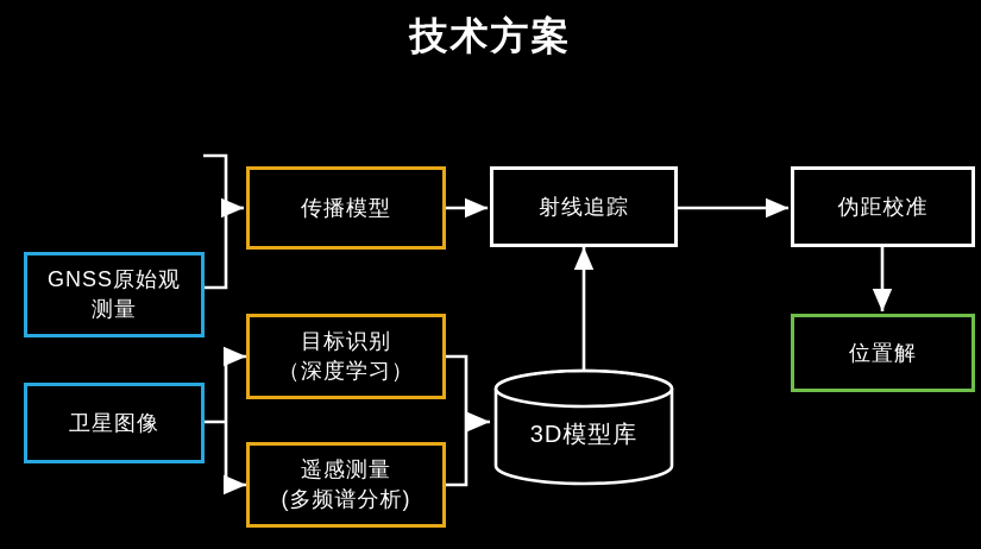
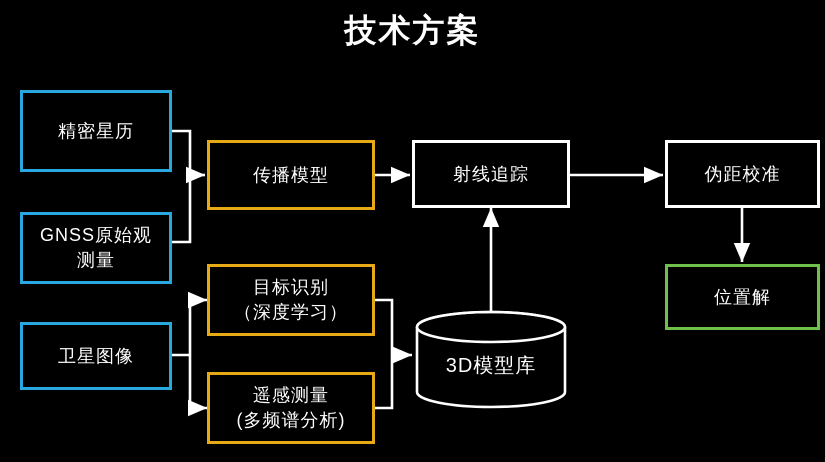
  技术方案
+ 精密星历
  GNSS原始观
  测量
  卫星图像
  传播模型
  目标识别
  （深度学习）
  遥感测量
  (多频谱分析)
  射线追踪
  3D模型库
  伪距校准
  位置解
